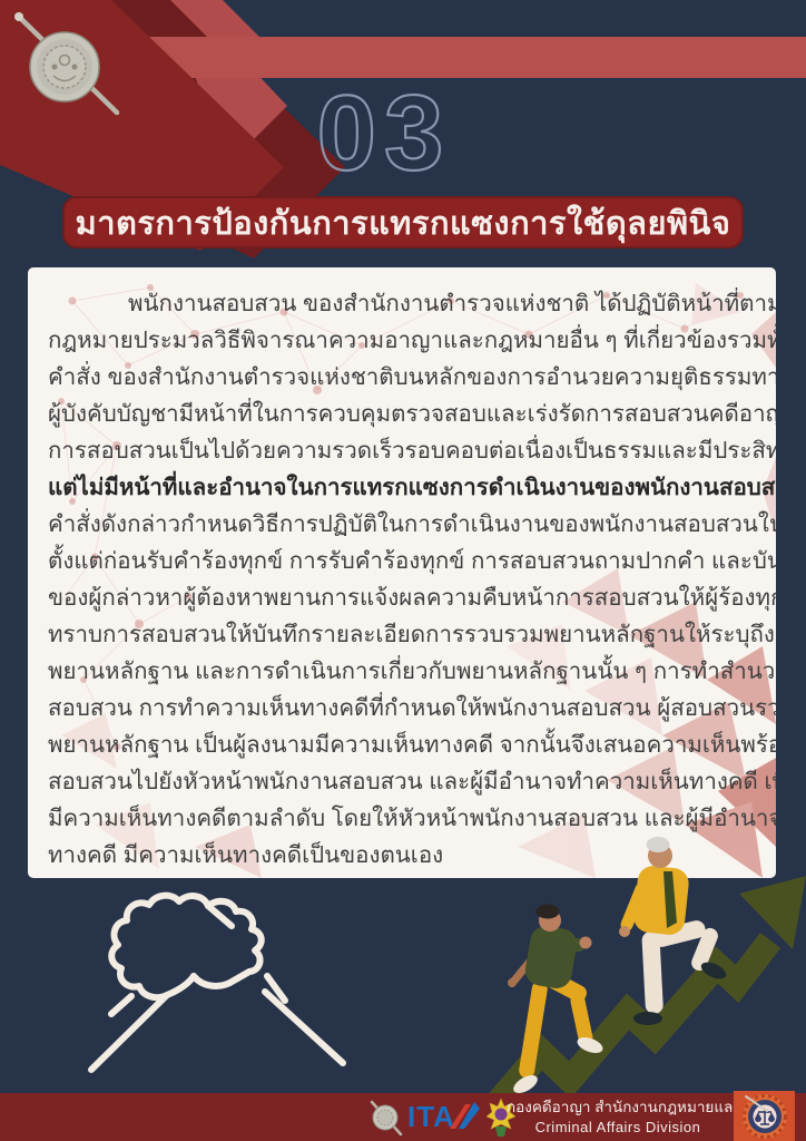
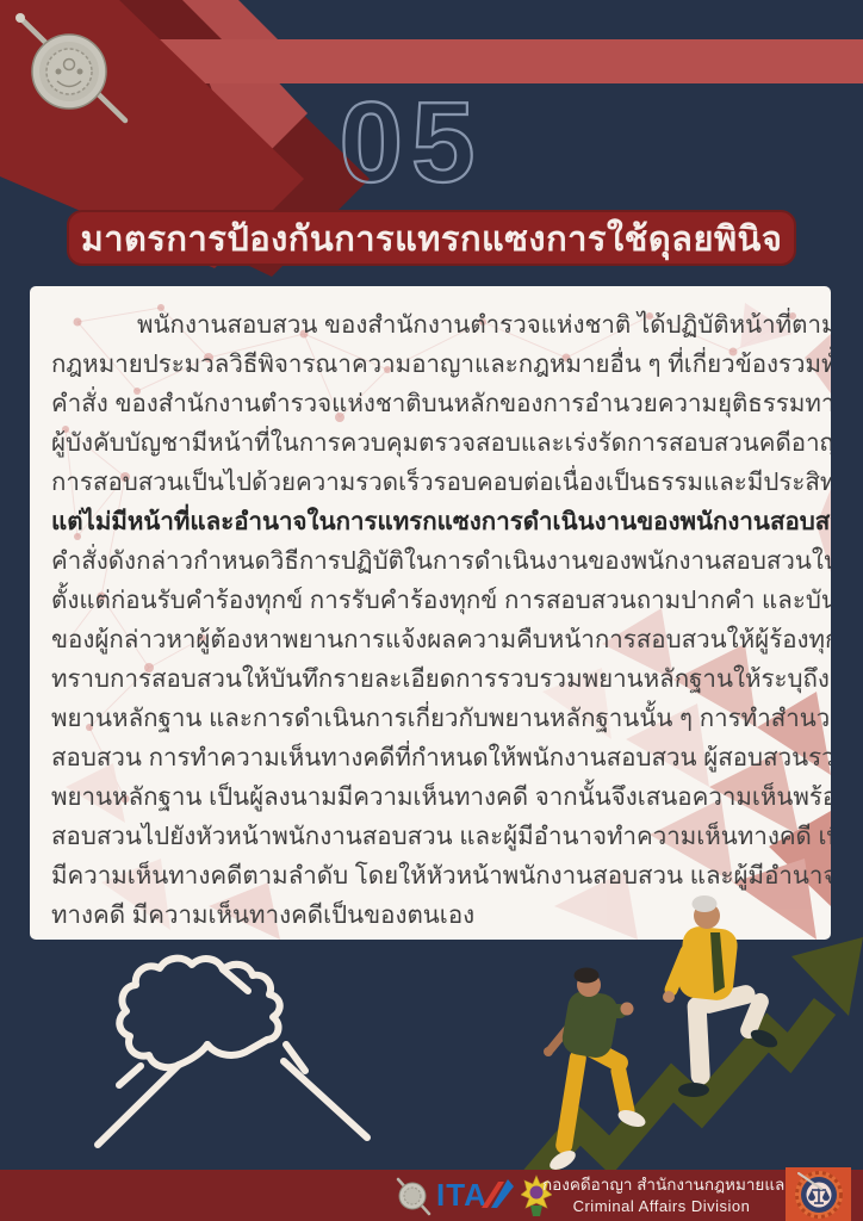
- 03
+ 05
  มาตรการป้องกันการแทรกแซงการใช้ดุลยพินิจ
  พนักงานสอบสวน ของสำนักงานตำรวจแห่งชาติ ได้ปฏิบัติหน้าที่ตาม
  กฎหมายประมวลวิธีพิจารณาความอาญาและกฎหมายอื่น ๆ ที่เกี่ยวข้องรวมทั้
  คำสั่ง ของสำนักงานตำรวจแห่งชาติบนหลักของการอำนวยความยุติธรรมทา
  ผู้บังคับบัญชามีหน้าที่ในการควบคุมตรวจสอบและเร่งรัดการสอบสวนคดีอาญ
  การสอบสวนเป็นไปด้วยความรวดเร็วรอบคอบต่อเนื่องเป็นธรรมและมีประสิท
  แต่ไม่มีหน้าที่และอำนาจในการแทรกแซงการดำเนินงานของพนักงานสอบส
  คำสั่งดังกล่าวกำหนดวิธีการปฏิบัติในการดำเนินงานของพนักงานสอบสวนใ
  ตั้งแต่ก่อนรับคำร้องทุกข์ การรับคำร้องทุกข์ การสอบสวนถามปากคำ และบัน
  ของผู้กล่าวหาผู้ต้องหาพยานการแจ้งผลความคืบหน้าการสอบสวนให้ผู้ร้องทุ
  ทราบการสอบสวนให้บันทึกรายละเอียดการรวบรวมพยานหลักฐานให้ระบุถึง
  พยานหลักฐาน และการดำเนินการเกี่ยวกับพยานหลักฐานนั้น ๆ การทำสำนว
  สอบสวน การทำความเห็นทางคดีที่กำหนดให้พนักงานสอบสวน ผู้สอบสวนรว
  พยานหลักฐาน เป็นผู้ลงนามมีความเห็นทางคดี จากนั้นจึงเสนอความเห็นพร้อ
  สอบสวนไปยังหัวหน้าพนักงานสอบสวน และผู้มีอำนาจทำความเห็นทางคดี เ
  มีความเห็นทางคดีตามลำดับ โดยให้หัวหน้าพนักงานสอบสวน และผู้มีอำนาจ
  ทางคดี มีความเห็นทางคดีเป็นของตนเอง
  ITA
  กองคดีอาญา สำนักงานกฎหมายแล
  Criminal Affairs Division
